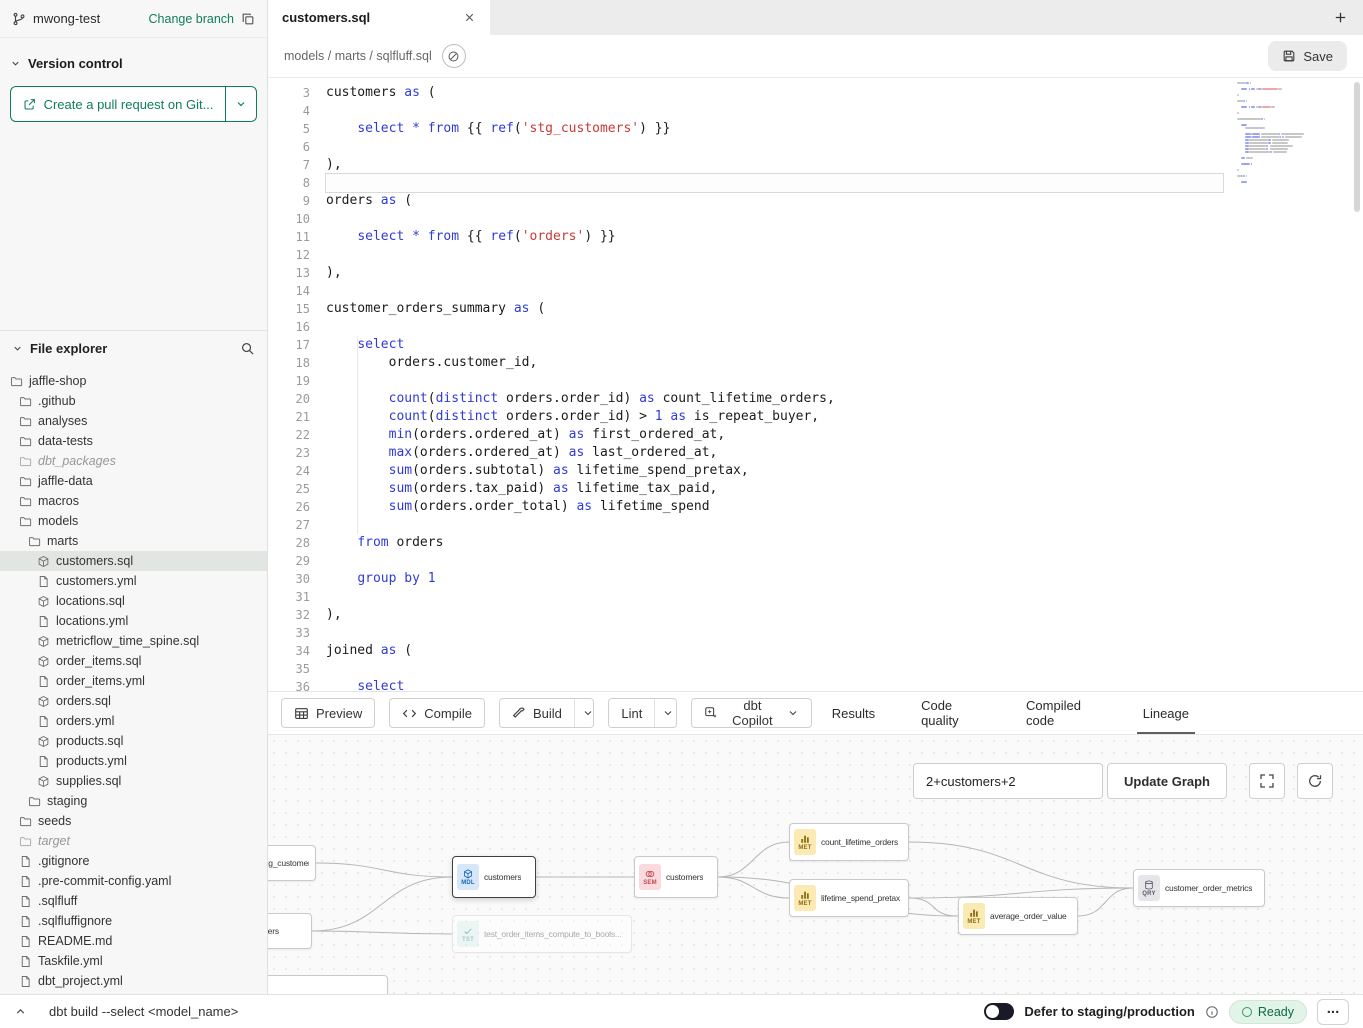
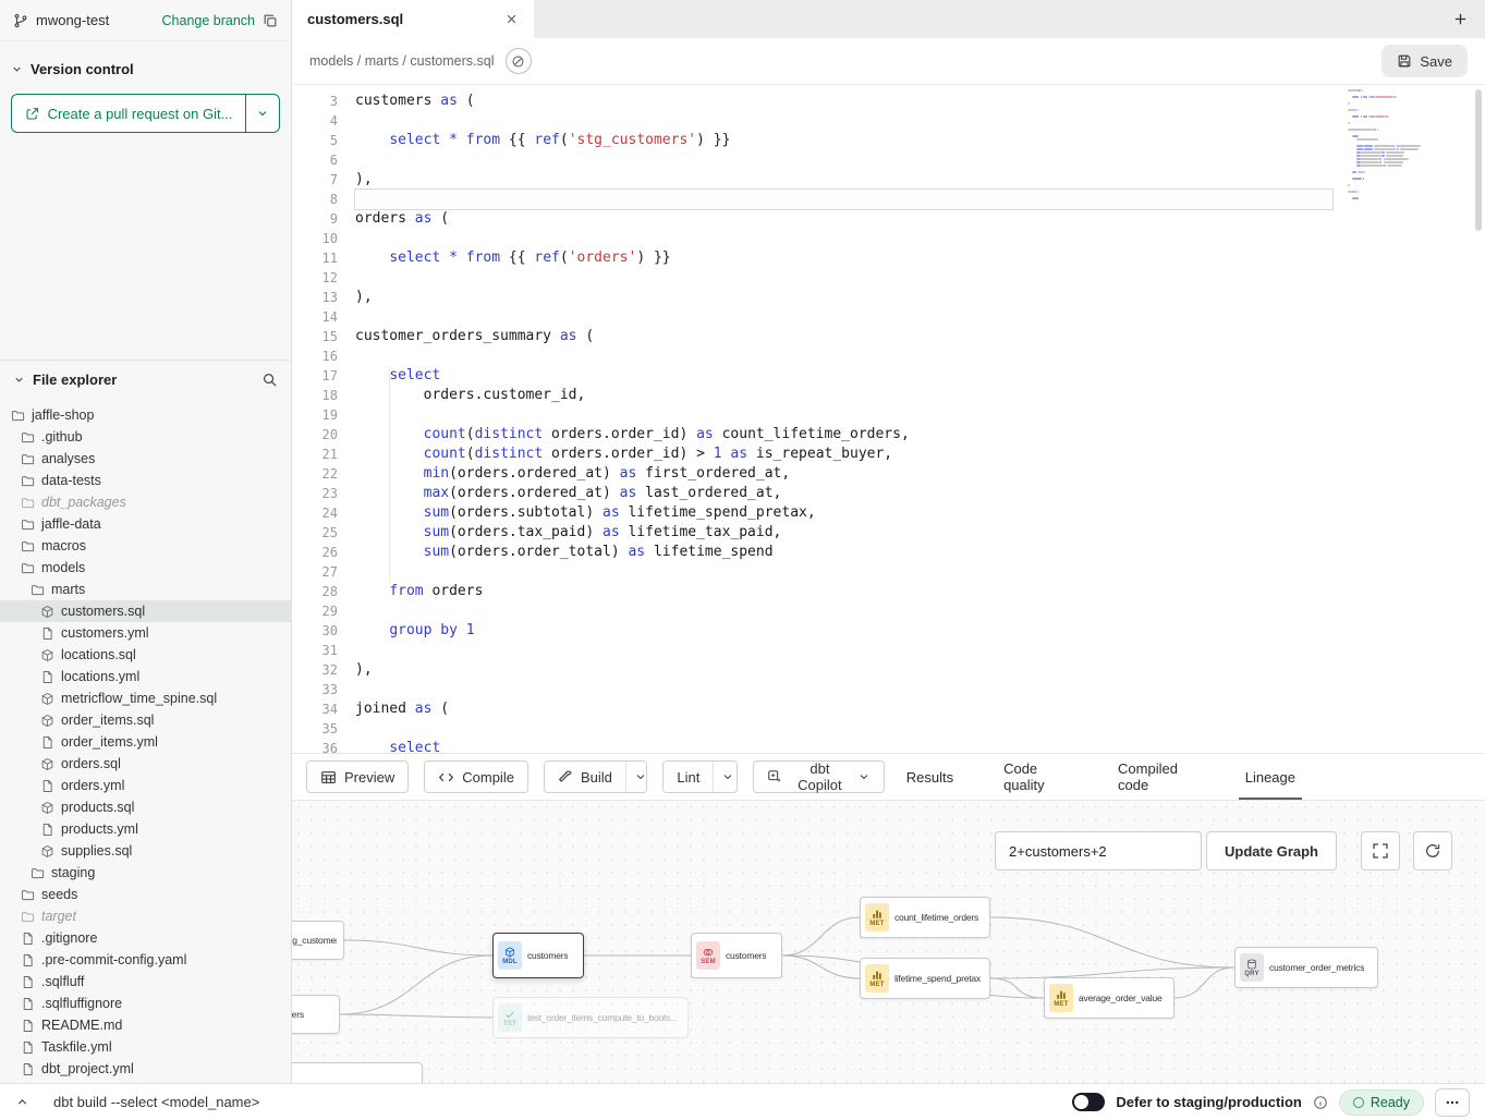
  mwong-test
  Change branch
  Version control
  Create a pull request on Git...
  File explorer
  jaffle-shop
  .github
  analyses
  data-tests
  dbt_packages
  jaffle-data
  macros
  models
  marts
  customers.sql
  customers.yml
  locations.sql
  locations.yml
  metricflow_time_spine.sql
  order_items.sql
  order_items.yml
  orders.sql
  orders.yml
  products.sql
  products.yml
  supplies.sql
  staging
  seeds
  target
  .gitignore
  .pre-commit-config.yaml
  .sqlfluff
  .sqlfluffignore
  README.md
  Taskfile.yml
  dbt_project.yml
  customers.sql
- models / marts / sqlfluff.sql
+ models / marts / customers.sql
  Save
  3
  customers as (
  4
  5
  select * from {{ ref('stg_customers') }}
  6
  7
  ),
  8
  9
  orders as (
  10
  11
  select * from {{ ref('orders') }}
  12
  13
  ),
  14
  15
  customer_orders_summary as (
  16
  17
  select
  18
  orders.customer_id,
  19
  20
  count(distinct orders.order_id) as count_lifetime_orders,
  21
  count(distinct orders.order_id) > 1 as is_repeat_buyer,
  22
  min(orders.ordered_at) as first_ordered_at,
  23
  max(orders.ordered_at) as last_ordered_at,
  24
  sum(orders.subtotal) as lifetime_spend_pretax,
  25
  sum(orders.tax_paid) as lifetime_tax_paid,
  26
  sum(orders.order_total) as lifetime_spend
  27
  28
  from orders
  29
  30
  group by 1
  31
  32
  ),
  33
  34
  joined as (
  35
  36
  select
  Preview
  Compile
  Build
  Lint
  dbt Copilot
  Results
  Code quality
  Compiled code
  Lineage
  tg_custome
  customers
  customers
  count_lifetime_orders
  lifetime_spend_pretax
  average_order_value
  customer_order_metrics
  test_order_items_compute_to_bools...
  2+customers+2
  Update Graph
  dbt build --select <model_name>
  Defer to staging/production
  Ready
  ...
